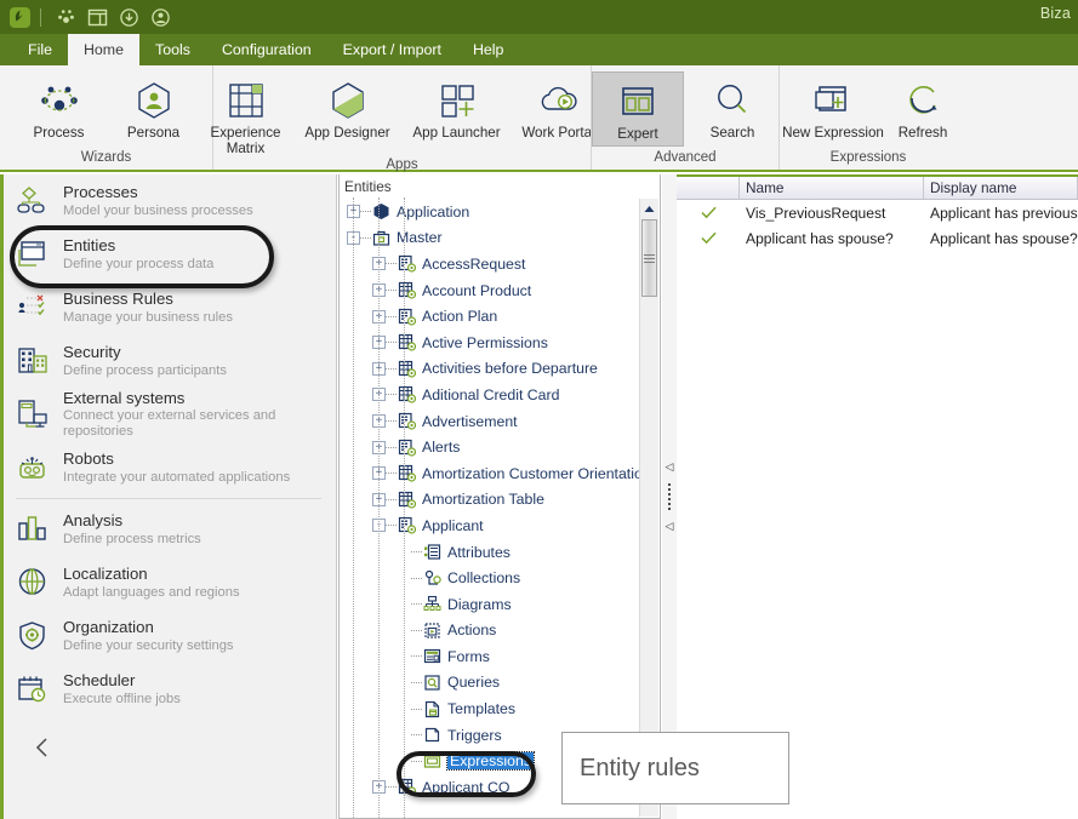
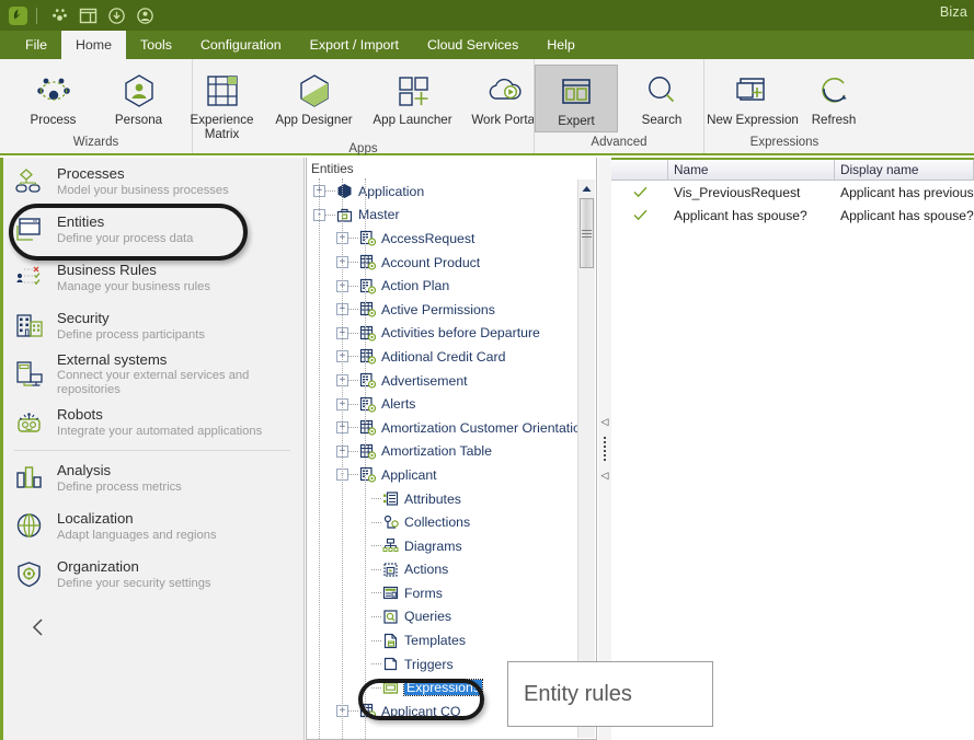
  Biza
  File
  Home
  Tools
  Configuration
  Export / Import
+ Cloud Services
  Help
  Process
  Persona
  Wizards
  Experience
  Matrix
  App Designer
  App Launcher
  Work Porta
  Apps
  Expert
  Search
  Advanced
  New Expression
  Refresh
  Expressions
  Processes
  Model your business processes
  Entities
  Define your process data
  Business Rules
  Manage your business rules
  Security
  Define process participants
  External systems
  Connect your external services and repositories
  Robots
  Integrate your automated applications
  Analysis
  Define process metrics
  Localization
  Adapt languages and regions
  Organization
  Define your security settings
- Scheduler
- Execute offline jobs
  Entities
  +
  Application
  -
  Master
  +
  AccessRequest
  +
  Account Product
  +
  Action Plan
  +
  Active Permissions
  +
  Activities before Departure
  +
  Aditional Credit Card
  +
  Advertisement
  +
  Alerts
  +
  Amortization Customer Orientati
  +
  Amortization Table
  -
  Applicant
  Attributes
  Collections
  Diagrams
  Actions
  Forms
  Queries
  Templates
  Triggers
  Expressions
  +
  Applicant CO
  ◁
  ◁
  Name
  Display name
  Vis_PreviousRequest
  Applicant has previous
  Applicant has spouse?
  Applicant has spouse?
  Entity rules
